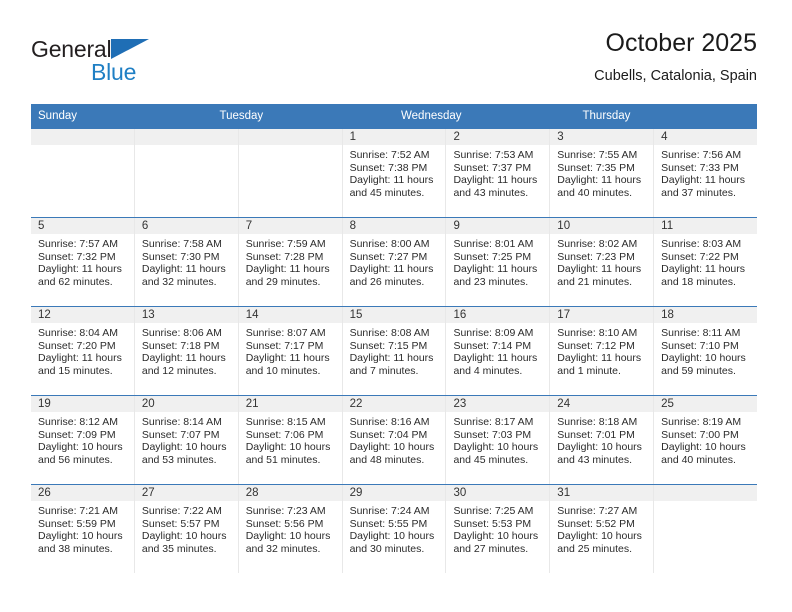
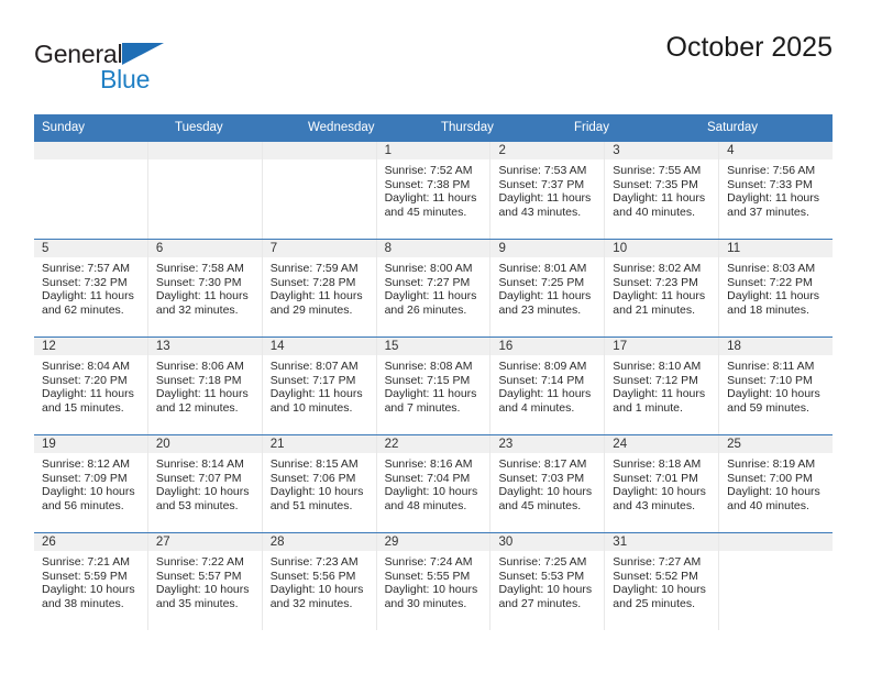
  General
  Blue
  October 2025
- Cubells, Catalonia, Spain
  Sunday
  Tuesday
  Wednesday
  Thursday
+ Friday
+ Saturday
  1
  Sunrise: 7:52 AM
  Sunset: 7:38 PM
  Daylight: 11 hours
  and 45 minutes.
  2
  Sunrise: 7:53 AM
  Sunset: 7:37 PM
  Daylight: 11 hours
  and 43 minutes.
  3
  Sunrise: 7:55 AM
  Sunset: 7:35 PM
  Daylight: 11 hours
  and 40 minutes.
  4
  Sunrise: 7:56 AM
  Sunset: 7:33 PM
  Daylight: 11 hours
  and 37 minutes.
  5
  Sunrise: 7:57 AM
  Sunset: 7:32 PM
  Daylight: 11 hours
  and 62 minutes.
  6
  Sunrise: 7:58 AM
  Sunset: 7:30 PM
  Daylight: 11 hours
  and 32 minutes.
  7
  Sunrise: 7:59 AM
  Sunset: 7:28 PM
  Daylight: 11 hours
  and 29 minutes.
  8
  Sunrise: 8:00 AM
  Sunset: 7:27 PM
  Daylight: 11 hours
  and 26 minutes.
  9
  Sunrise: 8:01 AM
  Sunset: 7:25 PM
  Daylight: 11 hours
  and 23 minutes.
  10
  Sunrise: 8:02 AM
  Sunset: 7:23 PM
  Daylight: 11 hours
  and 21 minutes.
  11
  Sunrise: 8:03 AM
  Sunset: 7:22 PM
  Daylight: 11 hours
  and 18 minutes.
  12
  Sunrise: 8:04 AM
  Sunset: 7:20 PM
  Daylight: 11 hours
  and 15 minutes.
  13
  Sunrise: 8:06 AM
  Sunset: 7:18 PM
  Daylight: 11 hours
  and 12 minutes.
  14
  Sunrise: 8:07 AM
  Sunset: 7:17 PM
  Daylight: 11 hours
  and 10 minutes.
  15
  Sunrise: 8:08 AM
  Sunset: 7:15 PM
  Daylight: 11 hours
  and 7 minutes.
  16
  Sunrise: 8:09 AM
  Sunset: 7:14 PM
  Daylight: 11 hours
  and 4 minutes.
  17
  Sunrise: 8:10 AM
  Sunset: 7:12 PM
  Daylight: 11 hours
  and 1 minute.
  18
  Sunrise: 8:11 AM
  Sunset: 7:10 PM
  Daylight: 10 hours
  and 59 minutes.
  19
  Sunrise: 8:12 AM
  Sunset: 7:09 PM
  Daylight: 10 hours
  and 56 minutes.
  20
  Sunrise: 8:14 AM
  Sunset: 7:07 PM
  Daylight: 10 hours
  and 53 minutes.
  21
  Sunrise: 8:15 AM
  Sunset: 7:06 PM
  Daylight: 10 hours
  and 51 minutes.
  22
  Sunrise: 8:16 AM
  Sunset: 7:04 PM
  Daylight: 10 hours
  and 48 minutes.
  23
  Sunrise: 8:17 AM
  Sunset: 7:03 PM
  Daylight: 10 hours
  and 45 minutes.
  24
  Sunrise: 8:18 AM
  Sunset: 7:01 PM
  Daylight: 10 hours
  and 43 minutes.
  25
  Sunrise: 8:19 AM
  Sunset: 7:00 PM
  Daylight: 10 hours
  and 40 minutes.
  26
  Sunrise: 7:21 AM
  Sunset: 5:59 PM
  Daylight: 10 hours
  and 38 minutes.
  27
  Sunrise: 7:22 AM
  Sunset: 5:57 PM
  Daylight: 10 hours
  and 35 minutes.
  28
  Sunrise: 7:23 AM
  Sunset: 5:56 PM
  Daylight: 10 hours
  and 32 minutes.
  29
  Sunrise: 7:24 AM
  Sunset: 5:55 PM
  Daylight: 10 hours
  and 30 minutes.
  30
  Sunrise: 7:25 AM
  Sunset: 5:53 PM
  Daylight: 10 hours
  and 27 minutes.
  31
  Sunrise: 7:27 AM
  Sunset: 5:52 PM
  Daylight: 10 hours
  and 25 minutes.
